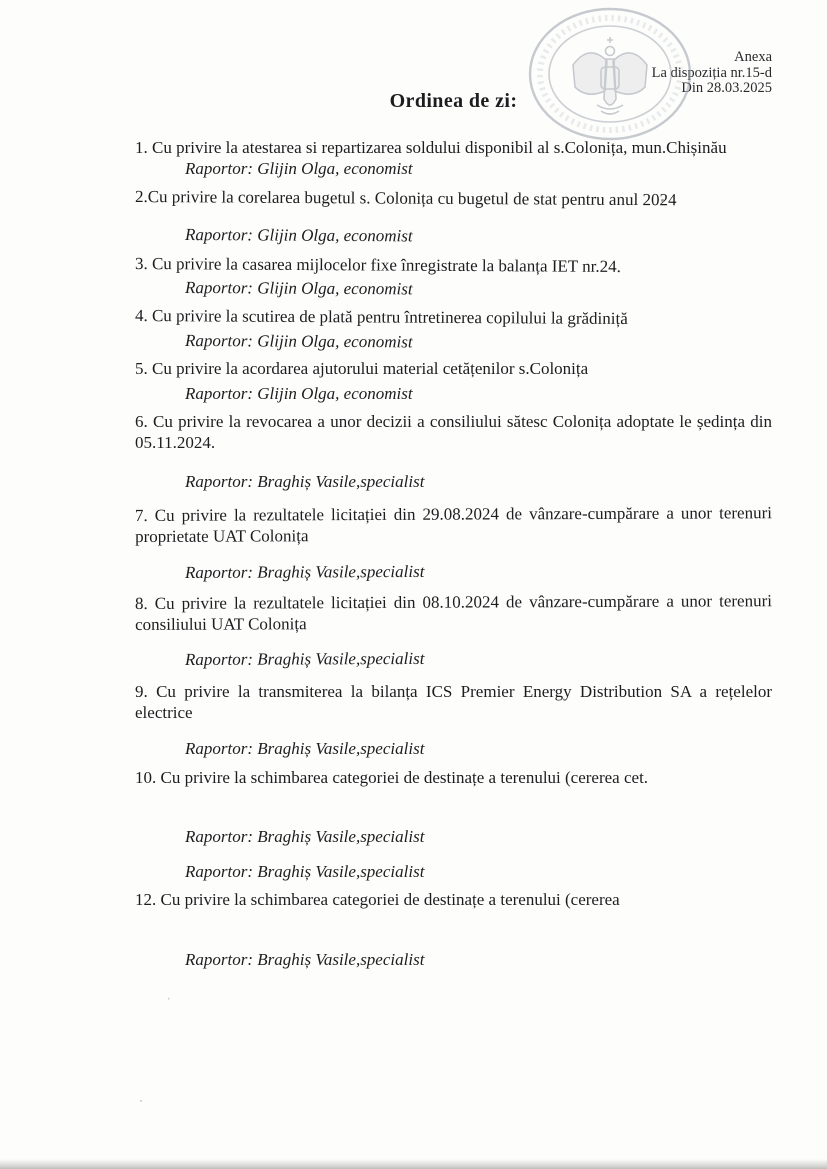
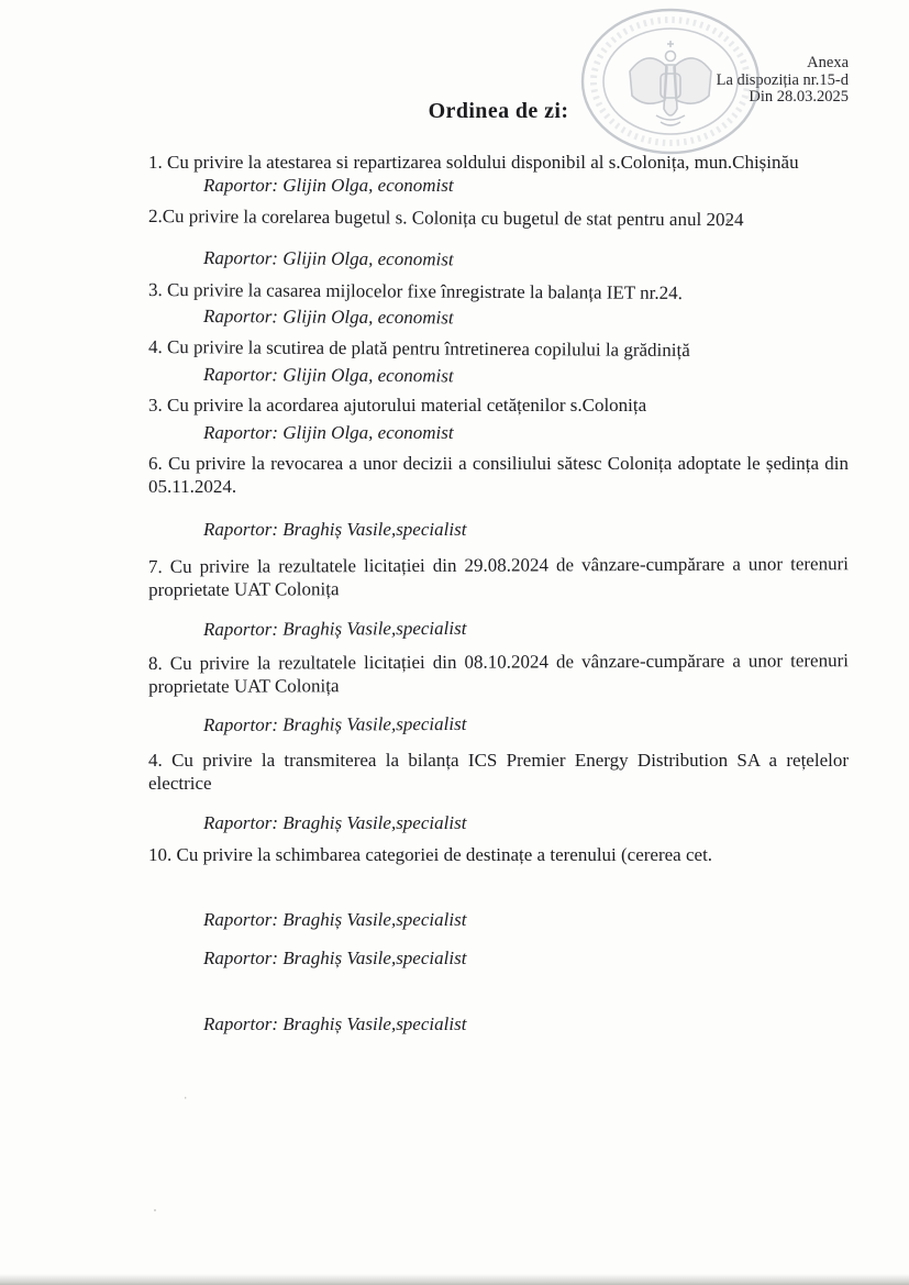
  Anexa
  La dispoziția nr.15-d
  Din 28.03.2025
  Ordinea de zi:
  1. Cu privire la atestarea si repartizarea soldului disponibil al s.Colonița, mun.Chișinău
  Raportor: Glijin Olga, economist
  2.Cu privire la corelarea bugetul s. Colonița cu bugetul de stat pentru anul 204
  Raportor: Glijin Olga, economist
  3. Cu privire la casarea mijlocelor fixe înregistrate la balanța IET nr.24.
  Raportor: Glijin Olga, economist
  4. Cu privire la scutirea de plată pentru întretinerea copilului la grădiniță
  Raportor: Glijin Olga, economist
- 5. Cu privire la acordarea ajutorului material cetățenilor s.Colonița
+ 3. Cu privire la acordarea ajutorului material cetățenilor s.Colonița
  Raportor: Glijin Olga, economist
  6. Cu privire la revocarea a unor decizii a consiliului sătesc Colonița adoptate le ședința din 05.11.2024.
  Raportor: Braghiș Vasile,specialist
  7. Cu privire la rezultatele licitației din 29.08.2024 de vânzare-cumpărare a unor terenuri proprietate UAT Colonița
  Raportor: Braghiș Vasile,specialist
- 8. Cu privire la rezultatele licitației din 08.10.2024 de vânzare-cumpărare a unor terenuri consiliului UAT Colonița
+ 8. Cu privire la rezultatele licitației din 08.10.2024 de vânzare-cumpărare a unor terenuri proprietate UAT Colonița
  Raportor: Braghiș Vasile,specialist
- 9. Cu privire la transmiterea la bilanța ICS Premier Energy Distribution SA a rețelelor electrice
+ 4. Cu privire la transmiterea la bilanța ICS Premier Energy Distribution SA a rețelelor electrice
  Raportor: Braghiș Vasile,specialist
  10. Cu privire la schimbarea categoriei de destinațe a terenului (cererea cet.
  Raportor: Braghiș Vasile,specialist
  Raportor: Braghiș Vasile,specialist
- 12. Cu privire la schimbarea categoriei de destinațe a terenului (cererea
  Raportor: Braghiș Vasile,specialist
  ˈ
